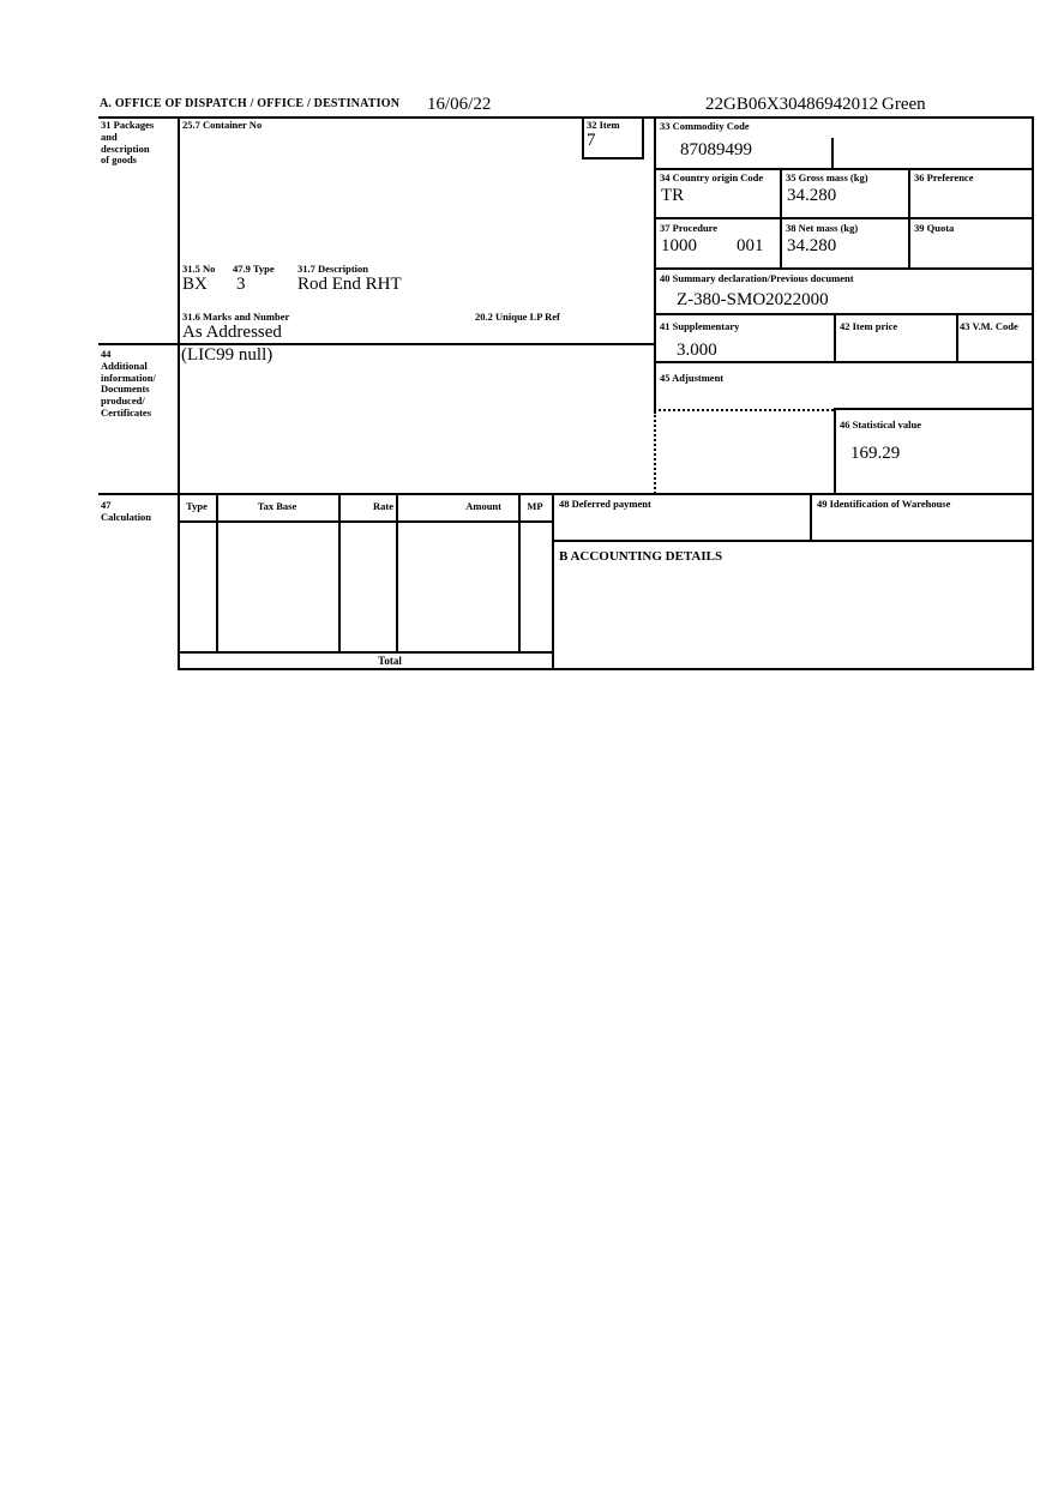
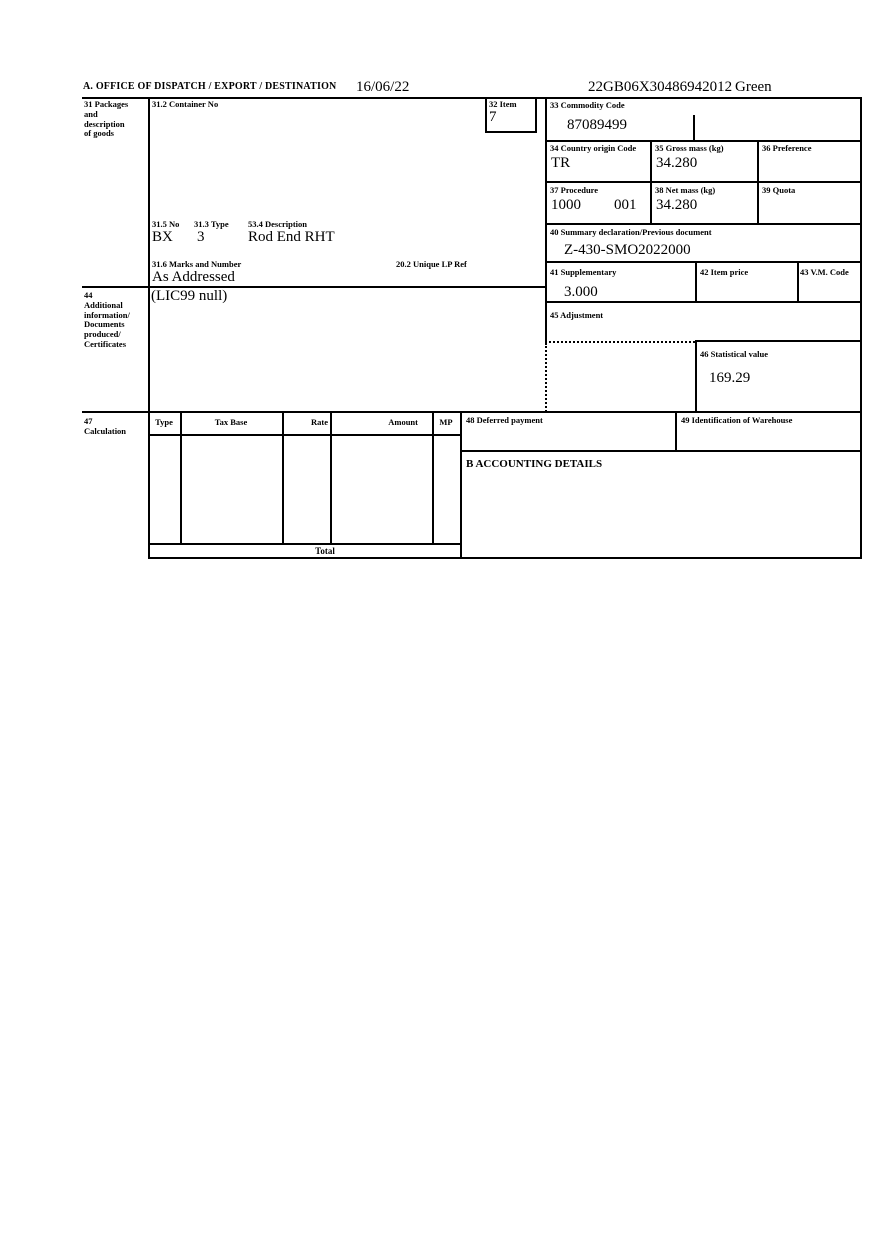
- A. OFFICE OF DISPATCH / OFFICE / DESTINATION
+ A. OFFICE OF DISPATCH / EXPORT / DESTINATION
  16/06/22
  22GB06X30486942012
  Green
  31 Packages
  and
  description
  of goods
- 25.7 Container No
+ 31.2 Container No
  32 Item
  7
  33 Commodity Code
  87089499
  34 Country origin Code
  TR
  35 Gross mass (kg)
  34.280
  36 Preference
  37 Procedure
  1000
  001
  38 Net mass (kg)
  34.280
  39 Quota
  31.5 No
- 47.9 Type
+ 31.3 Type
- 31.7 Description
+ 53.4 Description
  BX
  3
  Rod End RHT
  40 Summary declaration/Previous document
- Z-380-SMO2022000
+ Z-430-SMO2022000
  31.6 Marks and Number
  As Addressed
  20.2 Unique LP Ref
  41 Supplementary
  3.000
  42 Item price
  43 V.M. Code
  44
  Additional
  information/
  Documents
  produced/
  Certificates
  (LIC99 null)
  45 Adjustment
  46 Statistical value
  169.29
  47
  Calculation
  Type
  Tax Base
  Rate
  Amount
  MP
  48 Deferred payment
  49 Identification of Warehouse
  B ACCOUNTING DETAILS
  Total
